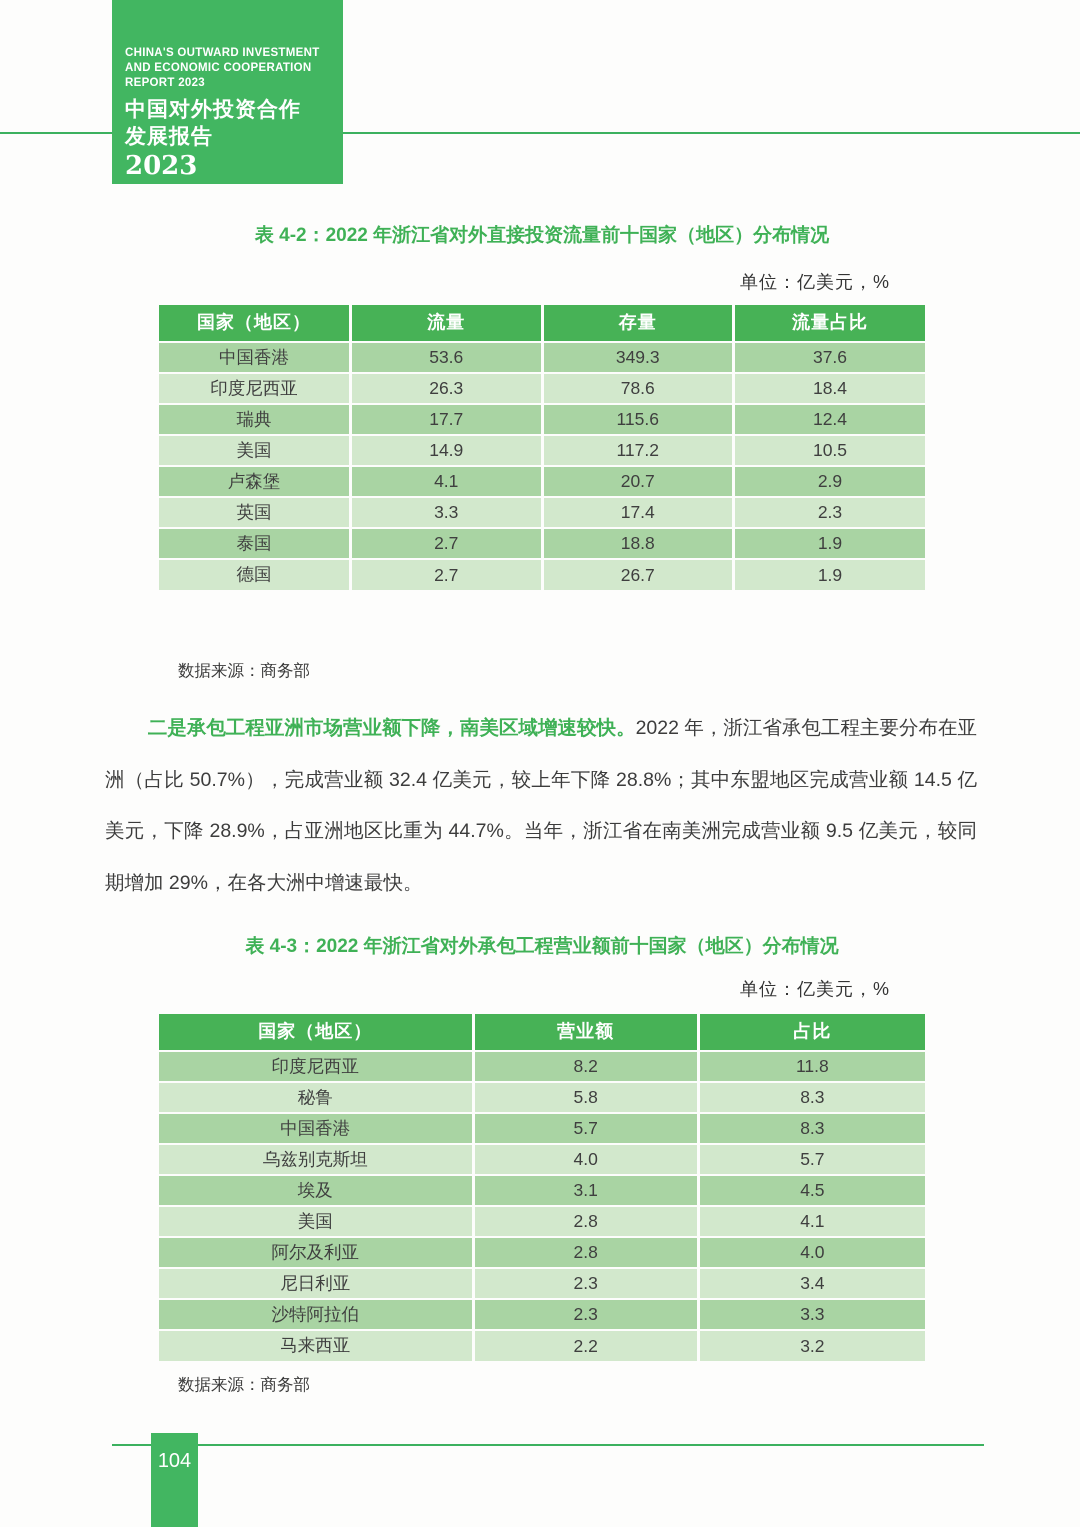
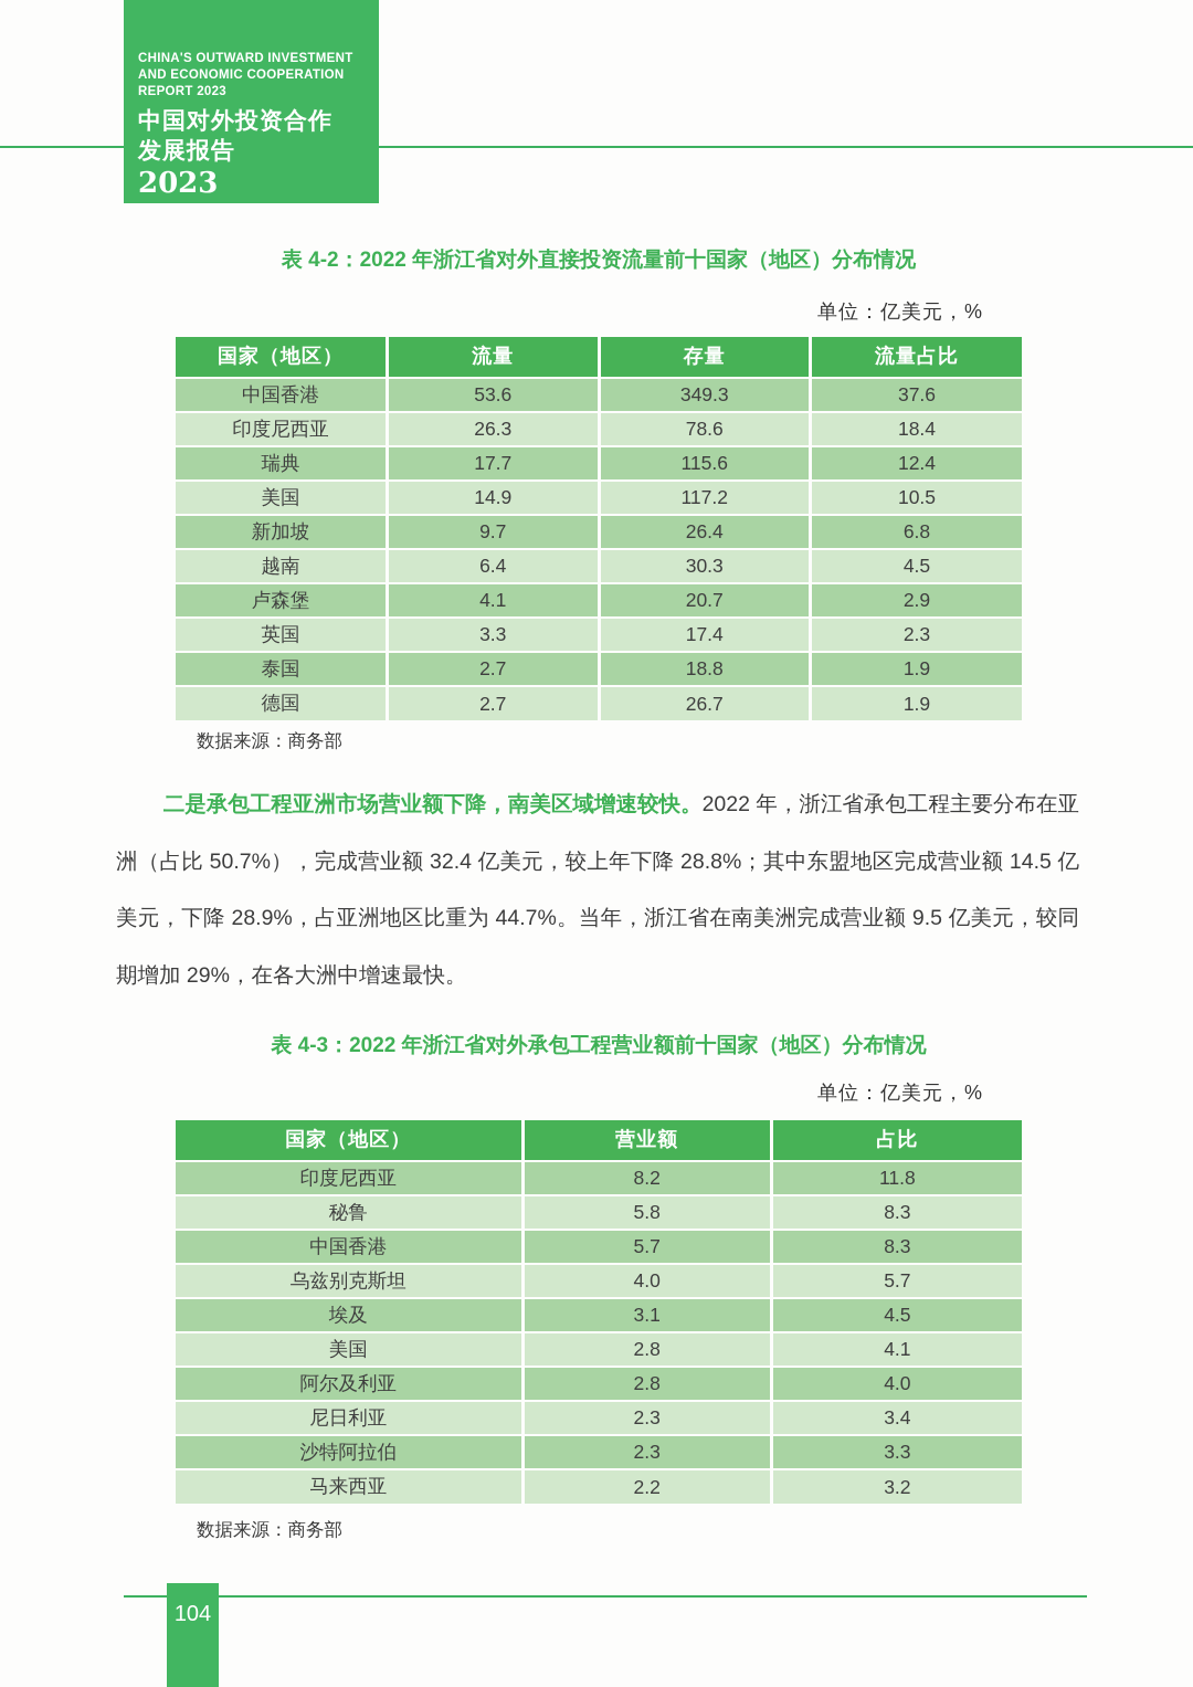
  CHINA'S OUTWARD INVESTMENT
  AND ECONOMIC COOPERATION
  REPORT 2023
  中国对外投资合作
  发展报告
  2023
  表 4-2：2022 年浙江省对外直接投资流量前十国家（地区）分布情况
  单位：亿美元，%
  国家（地区）	流量	存量	流量占比
  中国香港	53.6	349.3	37.6
  印度尼西亚	26.3	78.6	18.4
  瑞典	17.7	115.6	12.4
  美国	14.9	117.2	10.5
+ 新加坡	9.7	26.4	6.8
+ 越南	6.4	30.3	4.5
  卢森堡	4.1	20.7	2.9
  英国	3.3	17.4	2.3
  泰国	2.7	18.8	1.9
  德国	2.7	26.7	1.9
  数据来源：商务部
  二是承包工程亚洲市场营业额下降，南美区域增速较快。2022 年，浙江省承包工程主要分布在亚洲（占比 50.7%），完成营业额 32.4 亿美元，较上年下降 28.8%；其中东盟地区完成营业额 14.5 亿美元，下降 28.9%，占亚洲地区比重为 44.7%。当年，浙江省在南美洲完成营业额 9.5 亿美元，较同期增加 29%，在各大洲中增速最快。
  表 4-3：2022 年浙江省对外承包工程营业额前十国家（地区）分布情况
  单位：亿美元，%
  国家（地区）	营业额	占比
  印度尼西亚	8.2	11.8
  秘鲁	5.8	8.3
  中国香港	5.7	8.3
  乌兹别克斯坦	4.0	5.7
  埃及	3.1	4.5
  美国	2.8	4.1
  阿尔及利亚	2.8	4.0
  尼日利亚	2.3	3.4
  沙特阿拉伯	2.3	3.3
  马来西亚	2.2	3.2
  数据来源：商务部
  104
